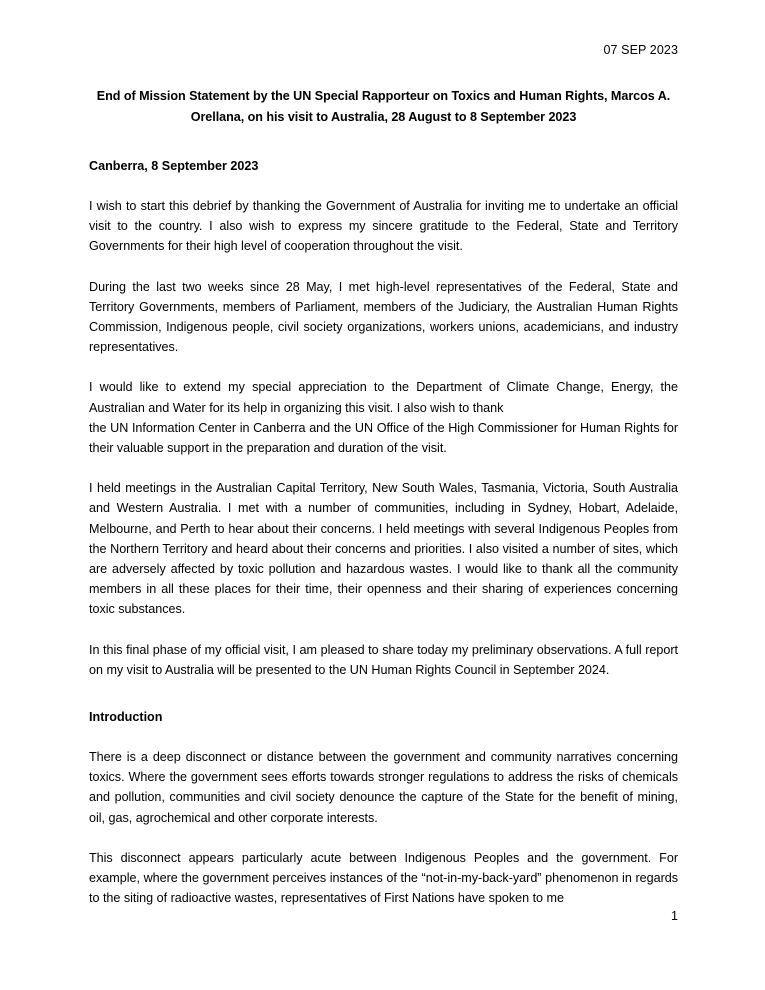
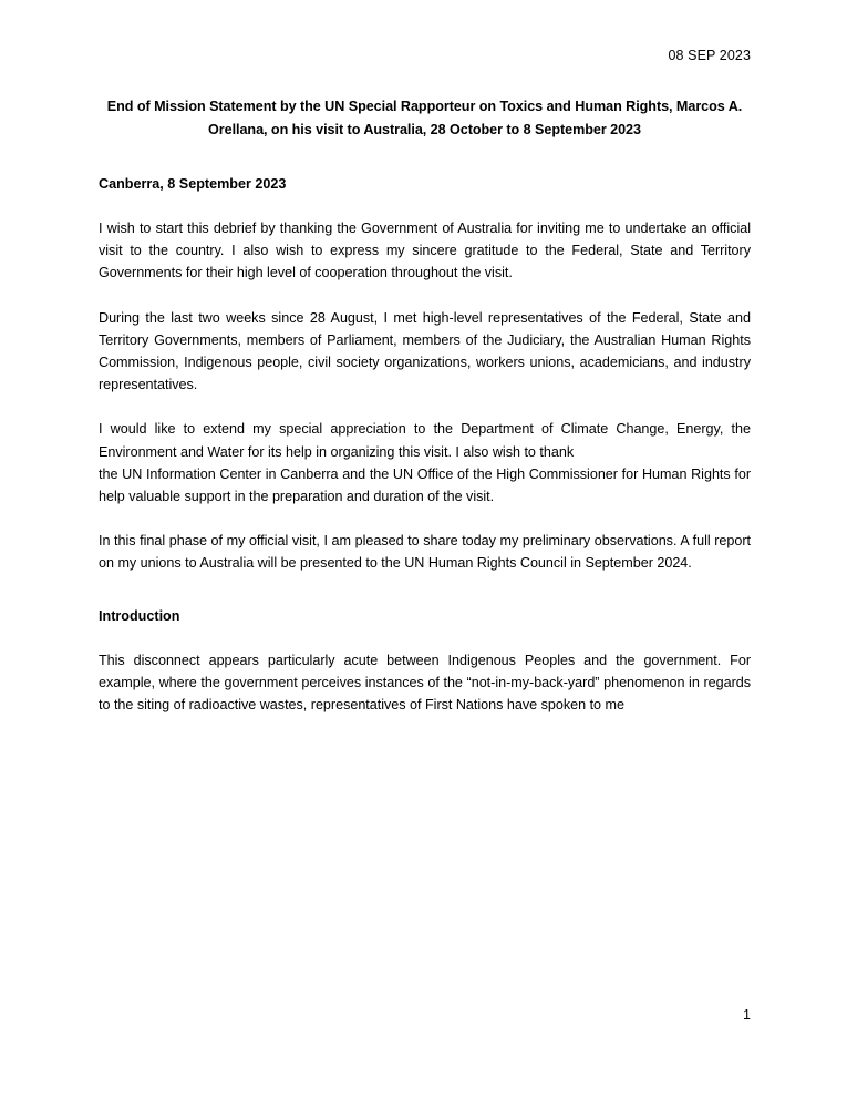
- 07 SEP 2023
+ 08 SEP 2023
- End of Mission Statement by the UN Special Rapporteur on Toxics and Human Rights, Marcos A. Orellana, on his visit to Australia, 28 August to 8 September 2023
+ End of Mission Statement by the UN Special Rapporteur on Toxics and Human Rights, Marcos A. Orellana, on his visit to Australia, 28 October to 8 September 2023
  Canberra, 8 September 2023
  I wish to start this debrief by thanking the Government of Australia for inviting me to undertake an official visit to the country. I also wish to express my sincere gratitude to the Federal, State and Territory Governments for their high level of cooperation throughout the visit.
- During the last two weeks since 28 May, I met high-level representatives of the Federal, State and Territory Governments, members of Parliament, members of the Judiciary, the Australian Human Rights Commission, Indigenous people, civil society organizations, workers unions, academicians, and industry representatives.
+ During the last two weeks since 28 August, I met high-level representatives of the Federal, State and Territory Governments, members of Parliament, members of the Judiciary, the Australian Human Rights Commission, Indigenous people, civil society organizations, workers unions, academicians, and industry representatives.
- I would like to extend my special appreciation to the Department of Climate Change, Energy, the Australian and Water for its help in organizing this visit. I also wish to thank
+ I would like to extend my special appreciation to the Department of Climate Change, Energy, the Environment and Water for its help in organizing this visit. I also wish to thank
- the UN Information Center in Canberra and the UN Office of the High Commissioner for Human Rights for their valuable support in the preparation and duration of the visit.
+ the UN Information Center in Canberra and the UN Office of the High Commissioner for Human Rights for help valuable support in the preparation and duration of the visit.
- I held meetings in the Australian Capital Territory, New South Wales, Tasmania, Victoria, South Australia and Western Australia. I met with a number of communities, including in Sydney, Hobart, Adelaide, Melbourne, and Perth to hear about their concerns. I held meetings with several Indigenous Peoples from the Northern Territory and heard about their concerns and priorities. I also visited a number of sites, which are adversely affected by toxic pollution and hazardous wastes. I would like to thank all the community members in all these places for their time, their openness and their sharing of experiences concerning toxic substances.
- In this final phase of my official visit, I am pleased to share today my preliminary observations. A full report on my visit to Australia will be presented to the UN Human Rights Council in September 2024.
+ In this final phase of my official visit, I am pleased to share today my preliminary observations. A full report on my unions to Australia will be presented to the UN Human Rights Council in September 2024.
  Introduction
- There is a deep disconnect or distance between the government and community narratives concerning toxics. Where the government sees efforts towards stronger regulations to address the risks of chemicals and pollution, communities and civil society denounce the capture of the State for the benefit of mining, oil, gas, agrochemical and other corporate interests.
  This disconnect appears particularly acute between Indigenous Peoples and the government. For example, where the government perceives instances of the “not-in-my-back-yard” phenomenon in regards to the siting of radioactive wastes, representatives of First Nations have spoken to me
  1
